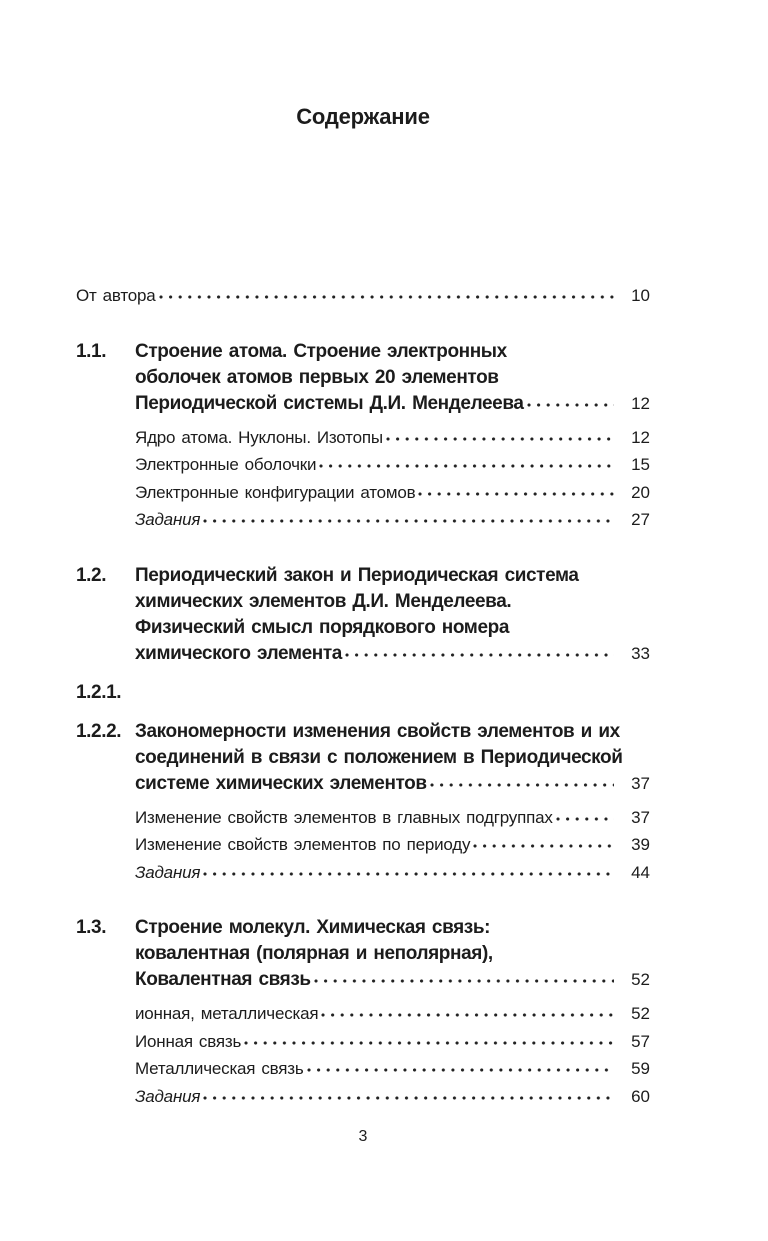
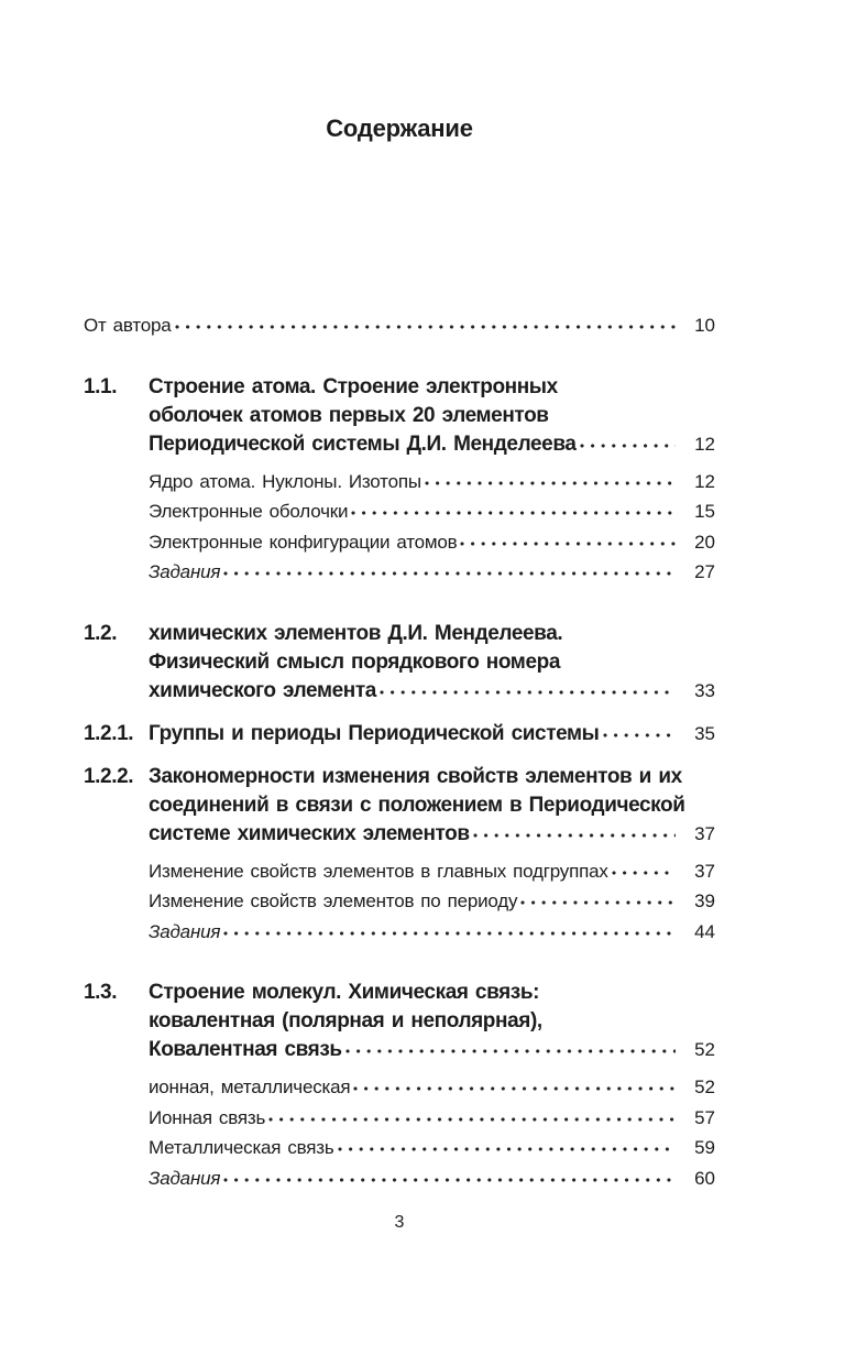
  Содержание
  От автора
  10
  1.1.
  Строение атома. Строение электронных
  оболочек атомов первых 20 элементов
  Периодической системы Д.И. Менделеева
  12
  Ядро атома. Нуклоны. Изотопы
  12
  Электронные оболочки
  15
  Электронные конфигурации атомов
  20
  Задания
  27
  1.2.
- Периодический закон и Периодическая система
  химических элементов Д.И. Менделеева.
  Физический смысл порядкового номера
  химического элемента
  33
  1.2.1.
+ Группы и периоды Периодической системы
+ 35
  1.2.2.
  Закономерности изменения свойств элементов и их
  соединений в связи с положением в Периодической
  системе химических элементов
  37
  Изменение свойств элементов в главных подгруппах
  37
  Изменение свойств элементов по периоду
  39
  Задания
  44
  1.3.
  Строение молекул. Химическая связь:
  ковалентная (полярная и неполярная),
  Ковалентная связь
  52
  ионная, металлическая
  52
  Ионная связь
  57
  Металлическая связь
  59
  Задания
  60
  3
